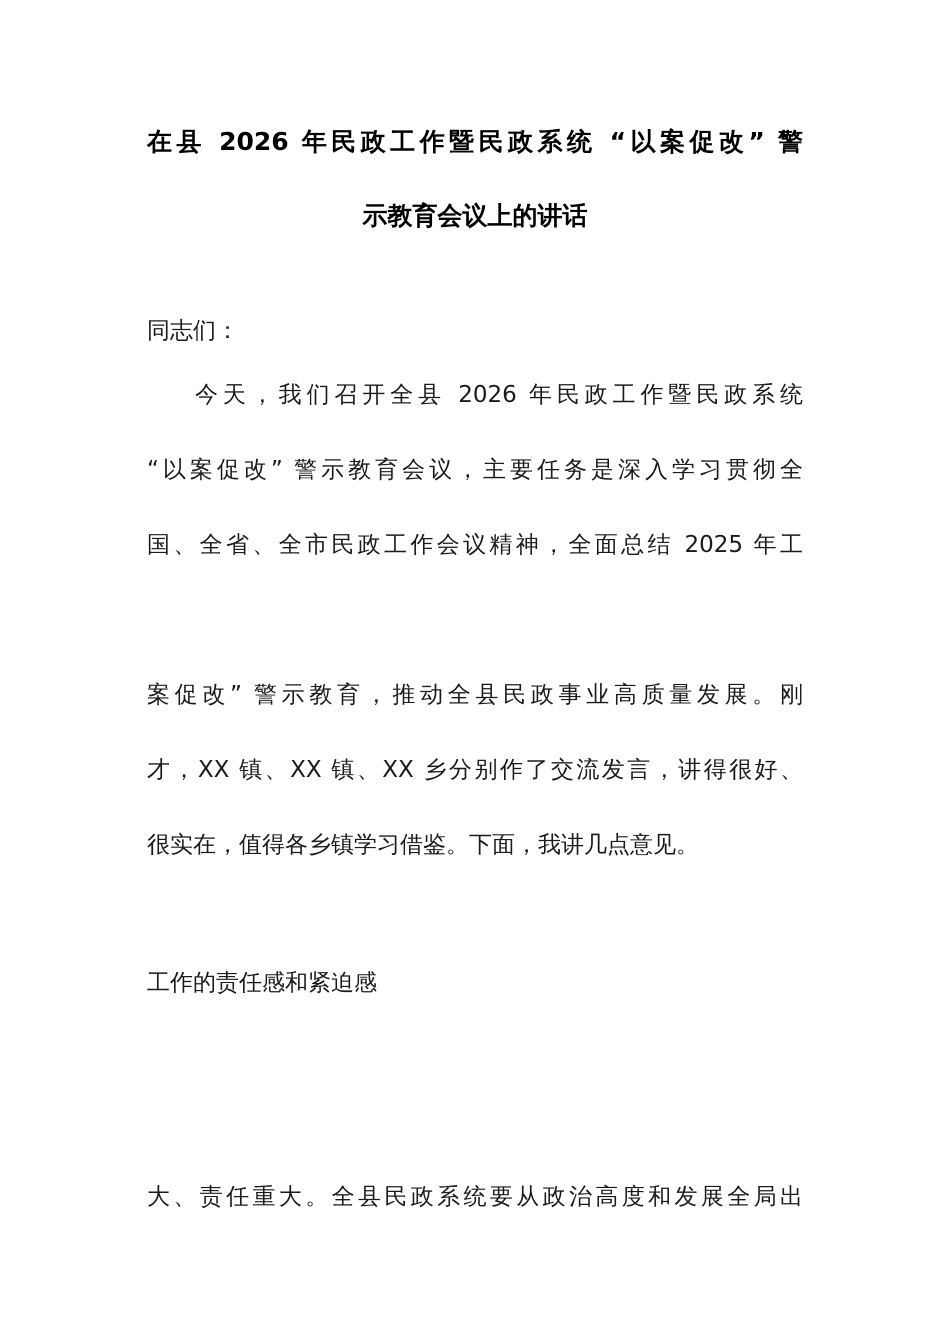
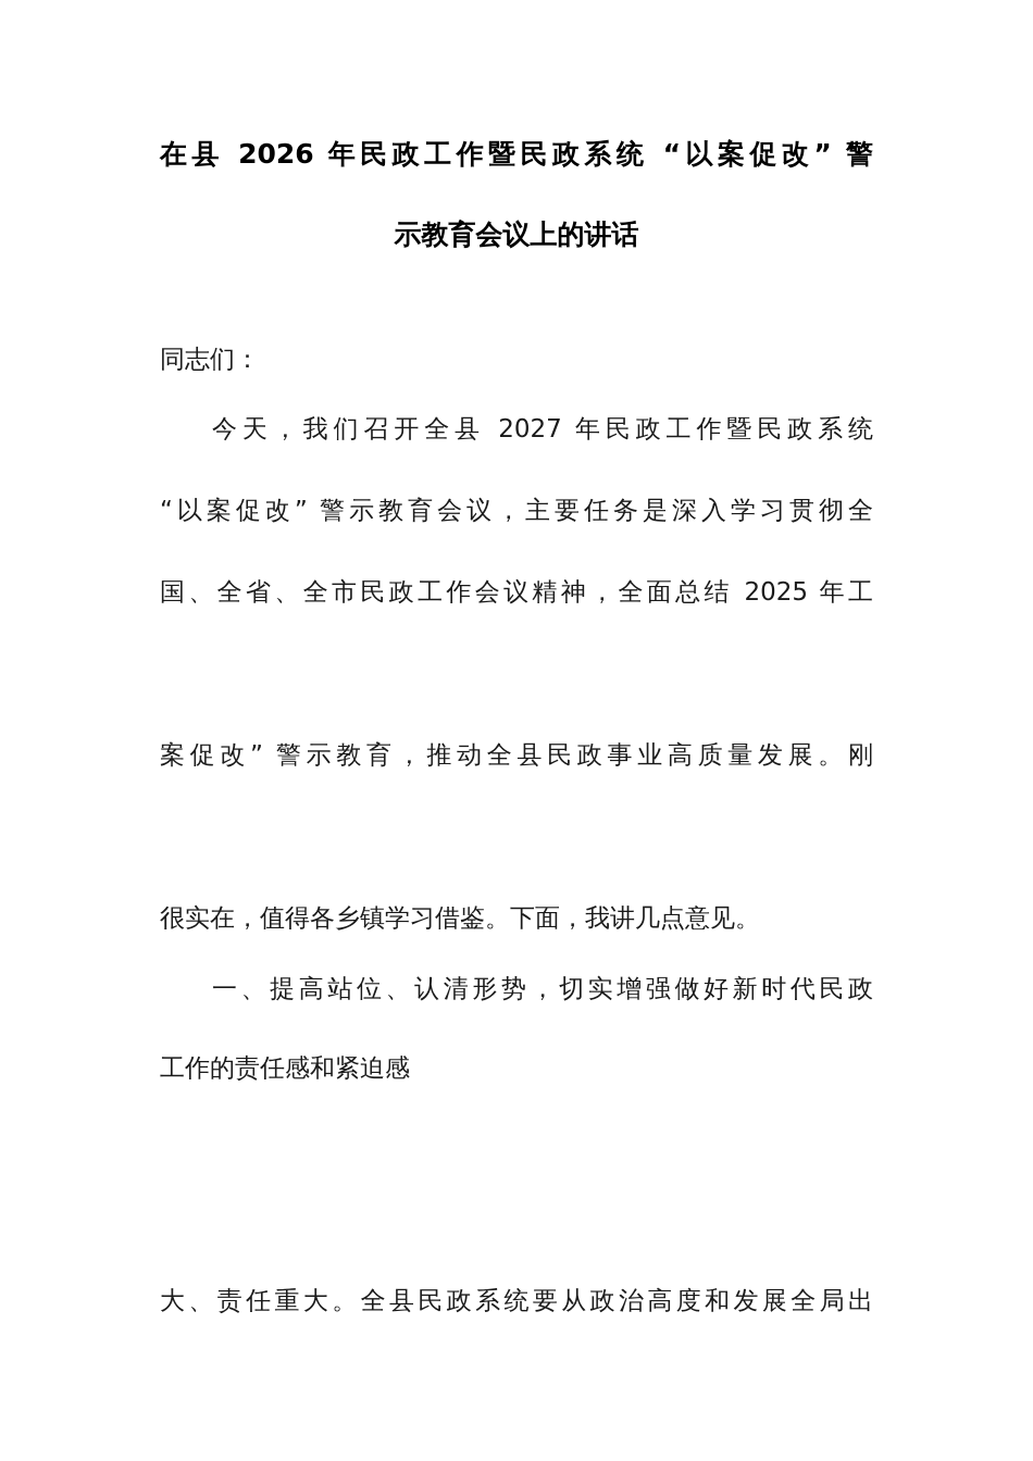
  在县 2026 年民政工作暨民政系统 “以案促改” 警
  示教育会议上的讲话
  同志们：
- 今天，我们召开全县 2026 年民政工作暨民政系统
+ 今天，我们召开全县 2027 年民政工作暨民政系统
  “以案促改” 警示教育会议，主要任务是深入学习贯彻全
  国、全省、全市民政工作会议精神，全面总结 2025 年工
  案促改” 警示教育，推动全县民政事业高质量发展。刚
- 才，XX 镇、XX 镇、XX 乡分别作了交流发言，讲得很好、
  很实在，值得各乡镇学习借鉴。下面，我讲几点意见。
+ 一、提高站位、认清形势，切实增强做好新时代民政
  工作的责任感和紧迫感
  大、责任重大。全县民政系统要从政治高度和发展全局出
